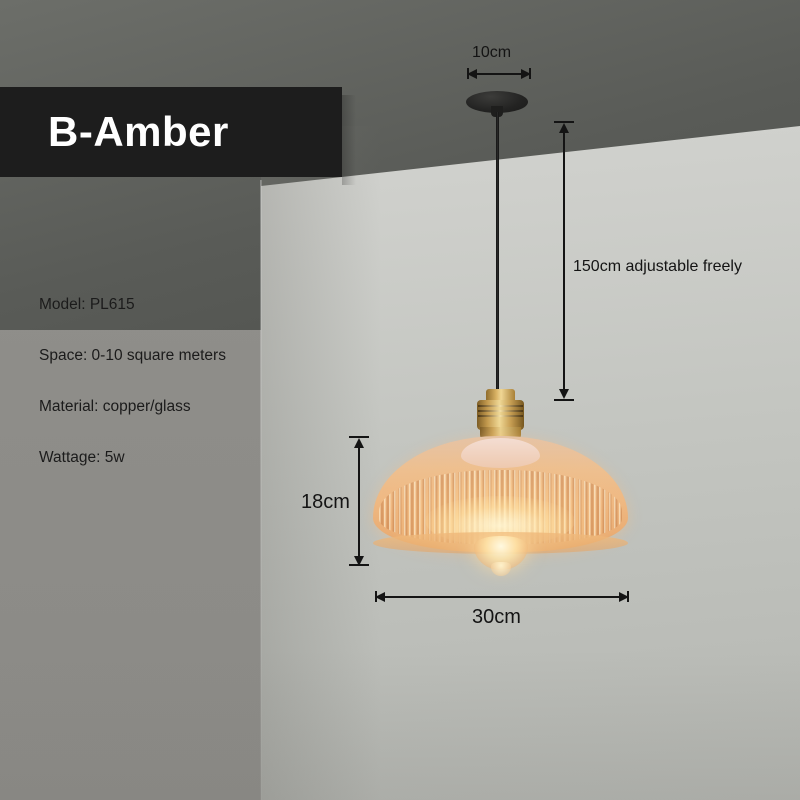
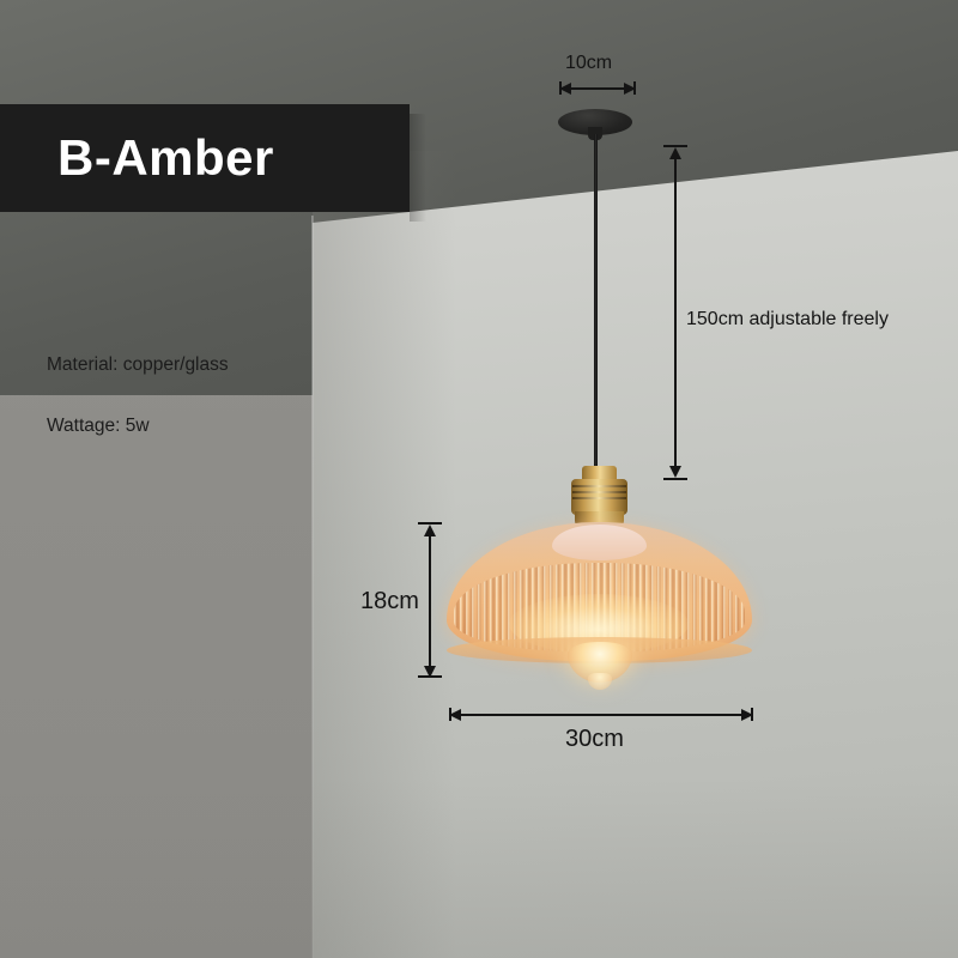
  B-Amber
- Model: PL615
- Space: 0-10 square meters
  Material: copper/glass
  Wattage: 5w
  10cm
  150cm adjustable freely
  18cm
  30cm
